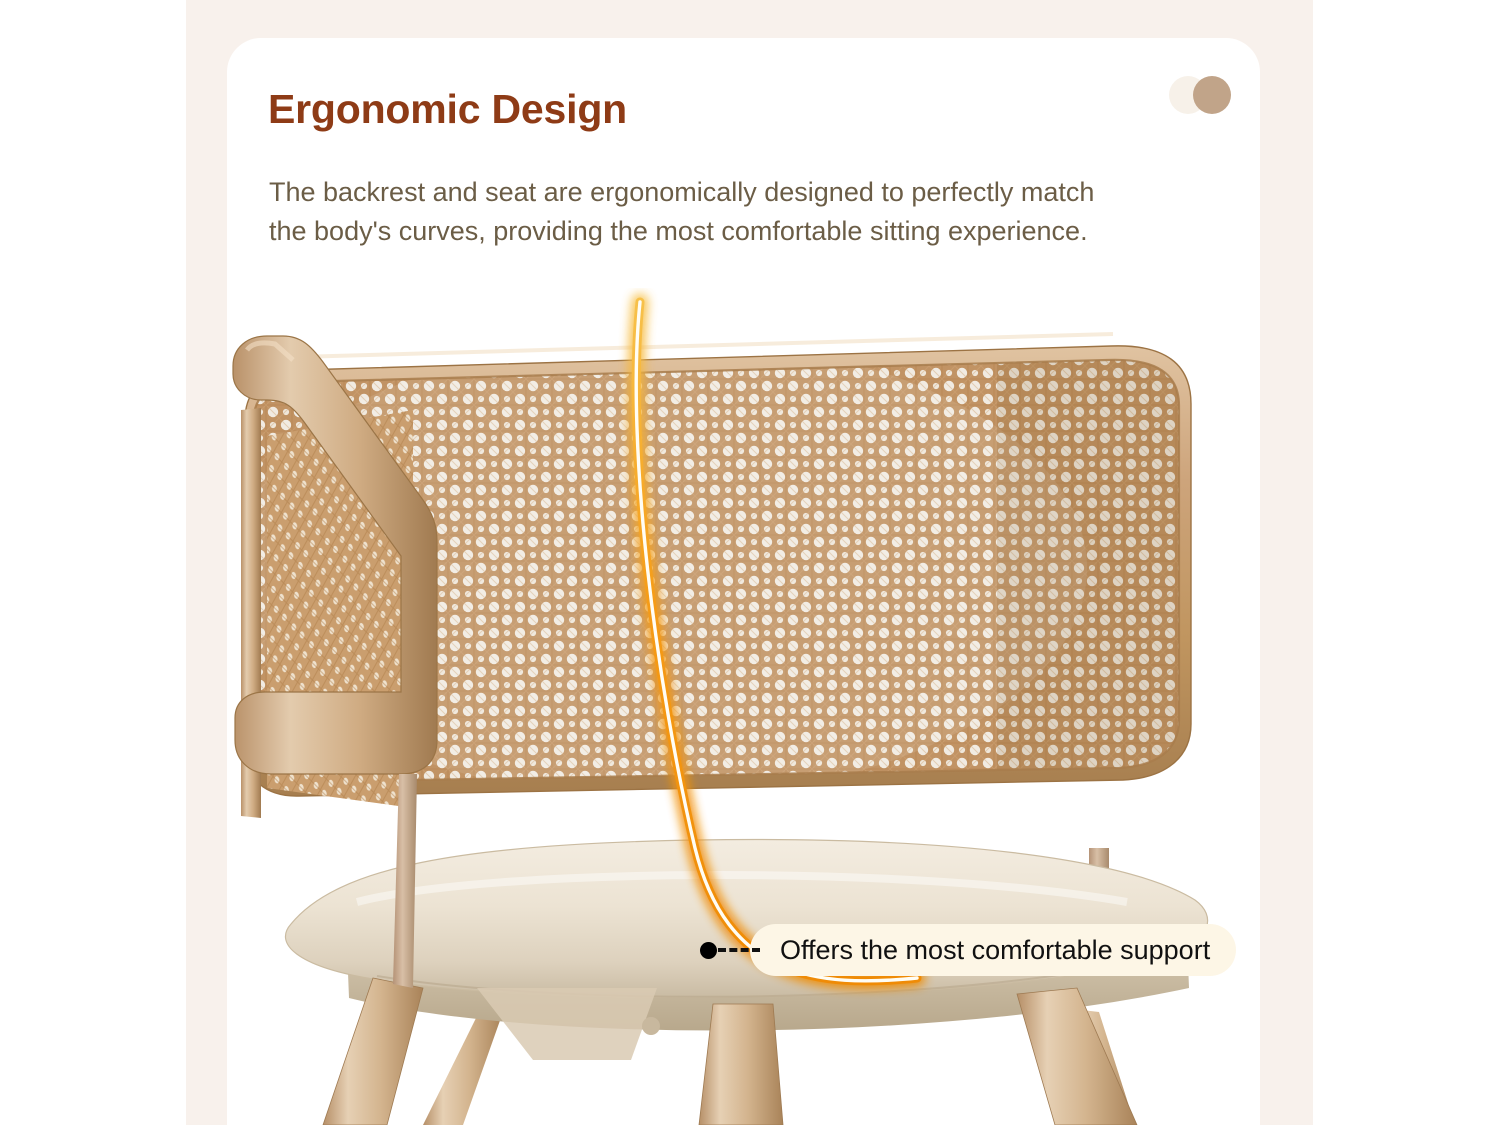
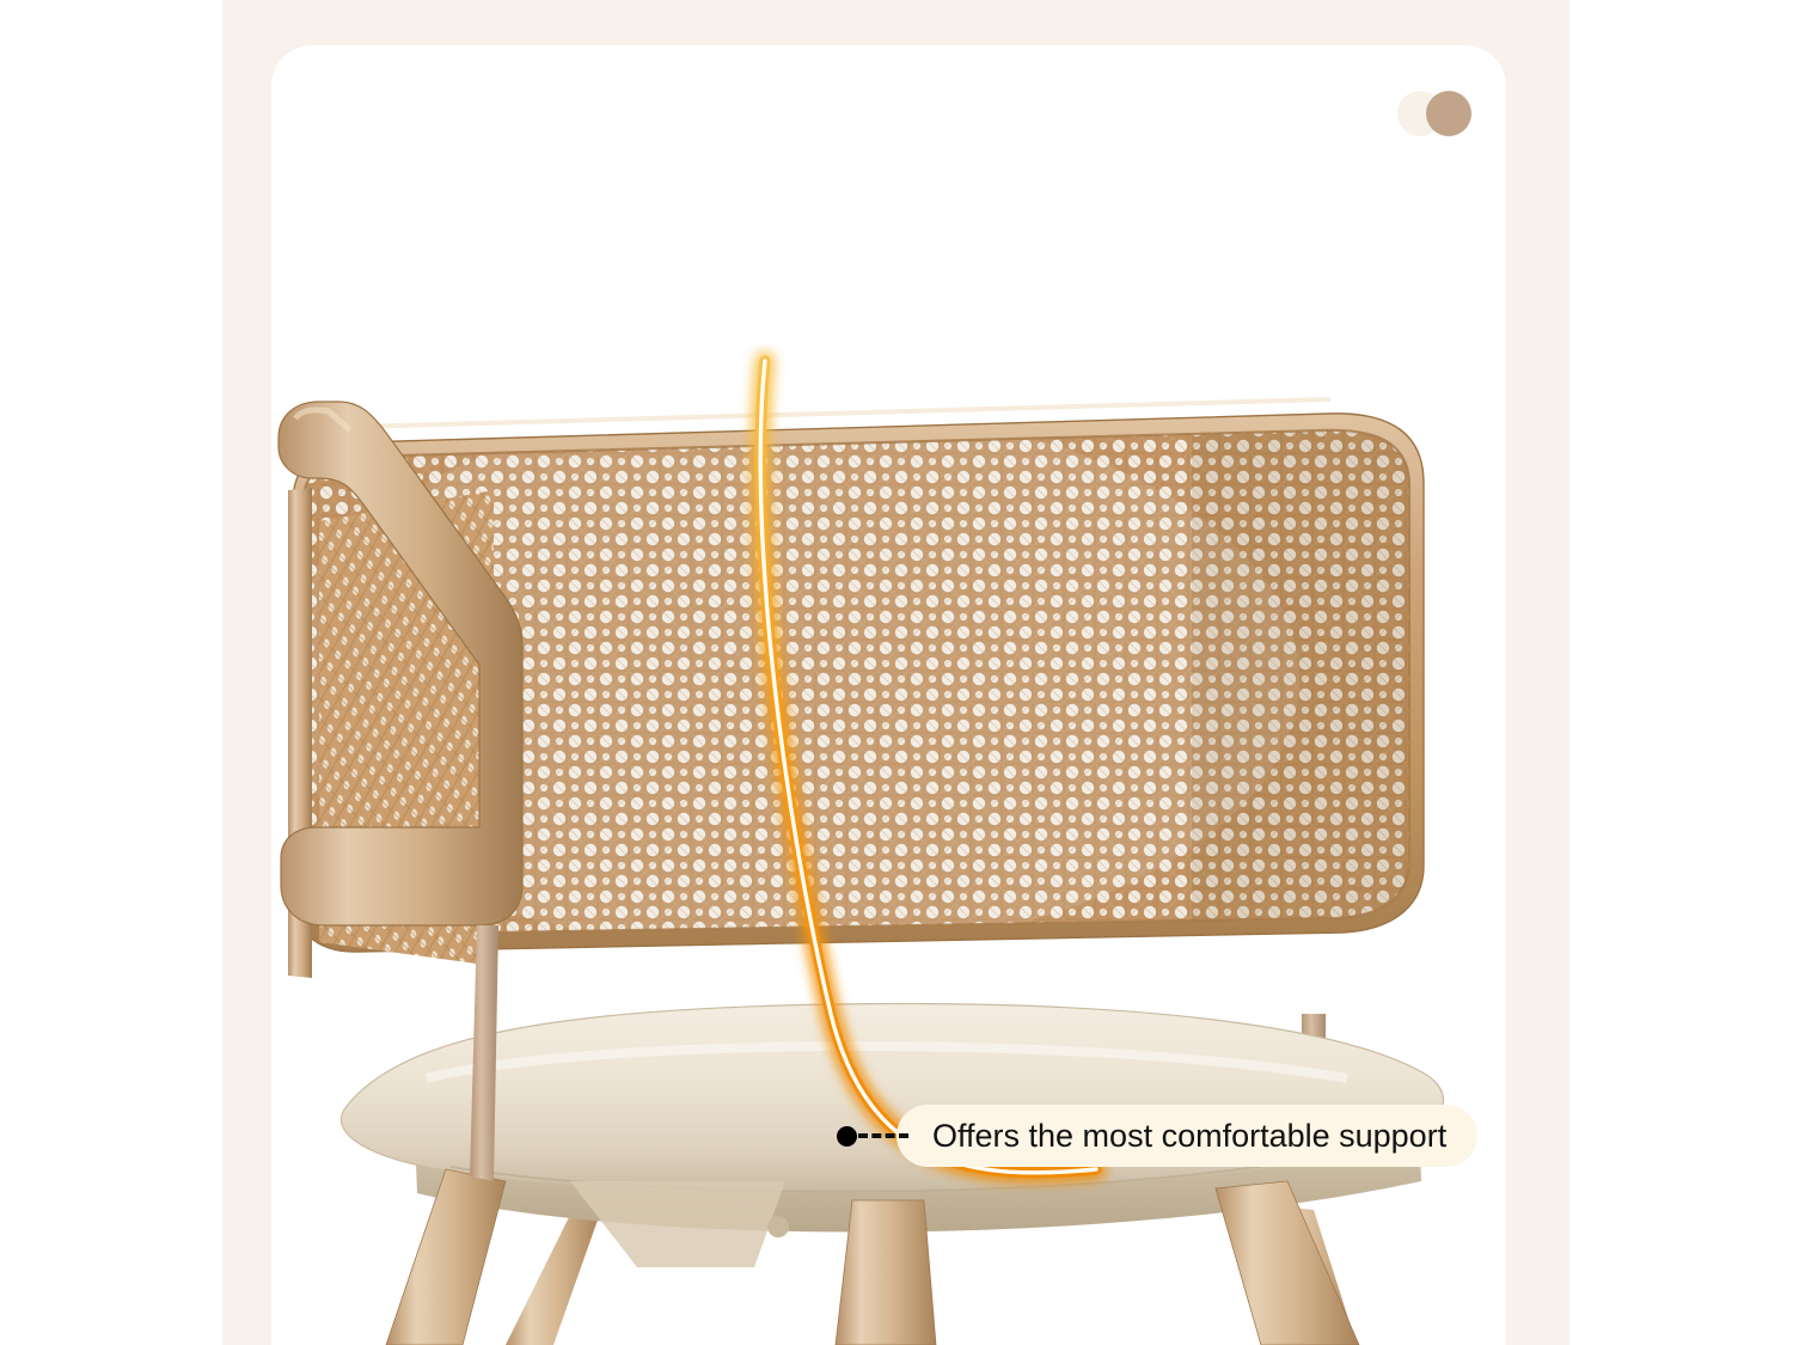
- Ergonomic Design
- The backrest and seat are ergonomically designed to perfectly match the body's curves, providing the most comfortable sitting experience.
  Offers the most comfortable support
